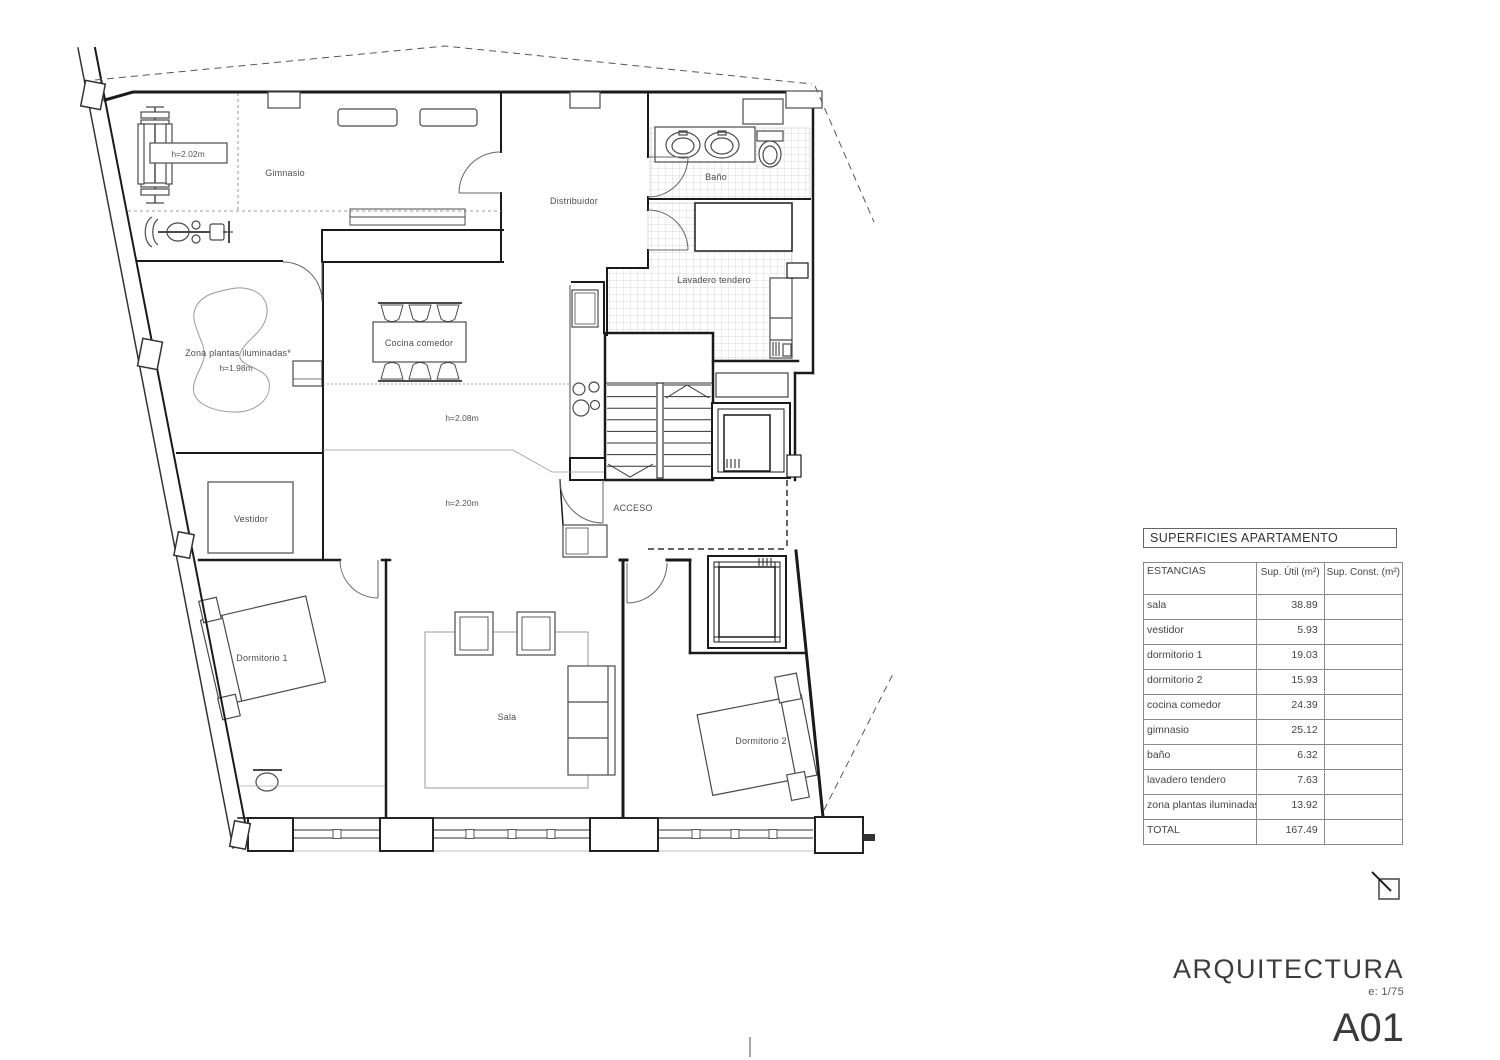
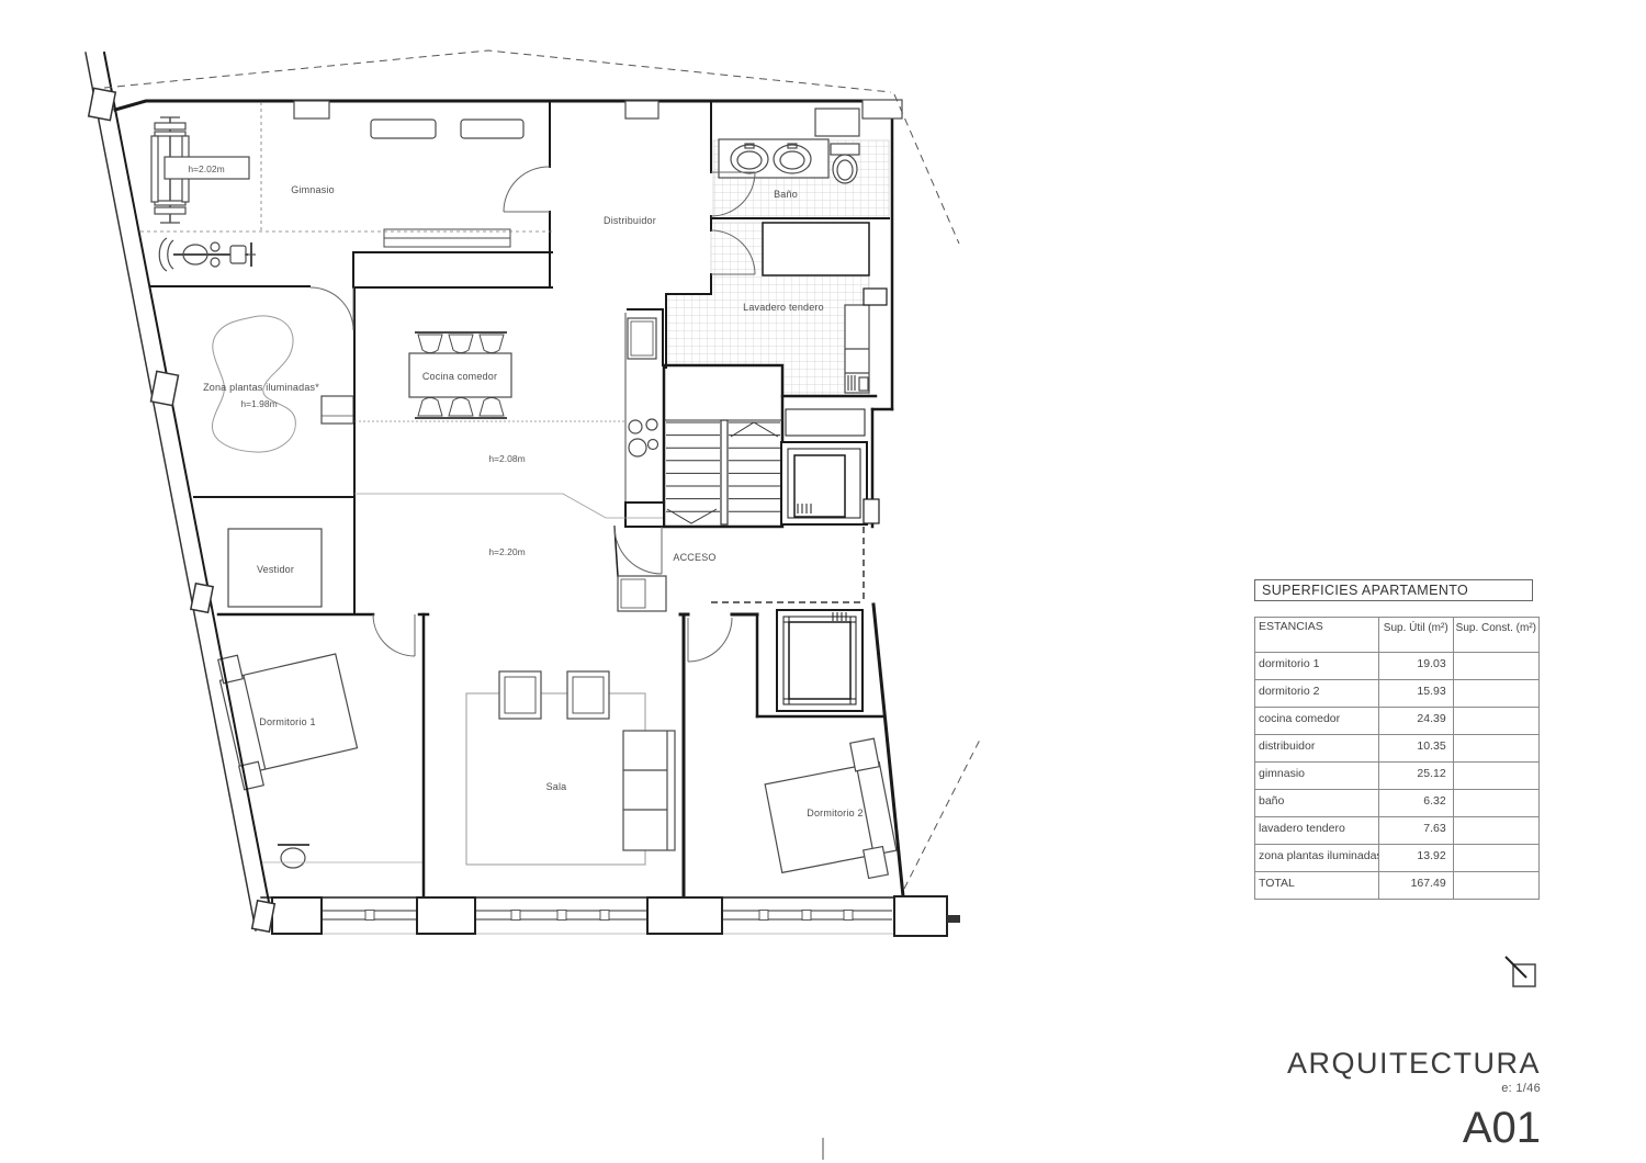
  Gimnasio
  h=2.02m
  Distribuidor
  Baño
  Lavadero tendero
  Zona plantas iluminadas*
  h=1.98m
  Cocina comedor
  h=2.08m
  h=2.20m
  ACCESO
  Vestidor
  Dormitorio 1
  Sala
  Dormitorio 2
  SUPERFICIES APARTAMENTO
  ESTANCIAS	Sup. Útil (m²)	Sup. Const. (m²)
- sala	38.89
- vestidor	5.93
  dormitorio 1	19.03
  dormitorio 2	15.93
  cocina comedor	24.39
+ distribuidor	10.35
  gimnasio	25.12
  baño	6.32
  lavadero tendero	7.63
  zona plantas iluminada	13.92
  TOTAL	167.49
  ARQUITECTURA
- e: 1/75
+ e: 1/46
  A01
